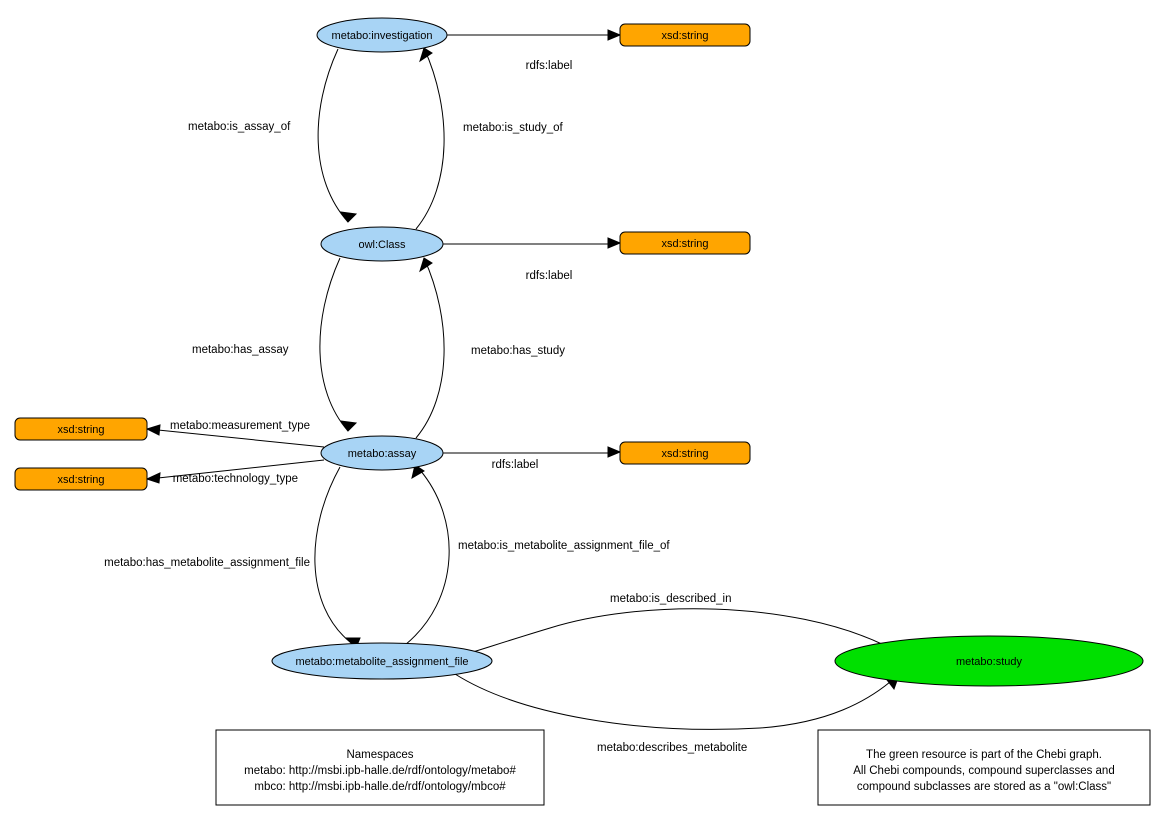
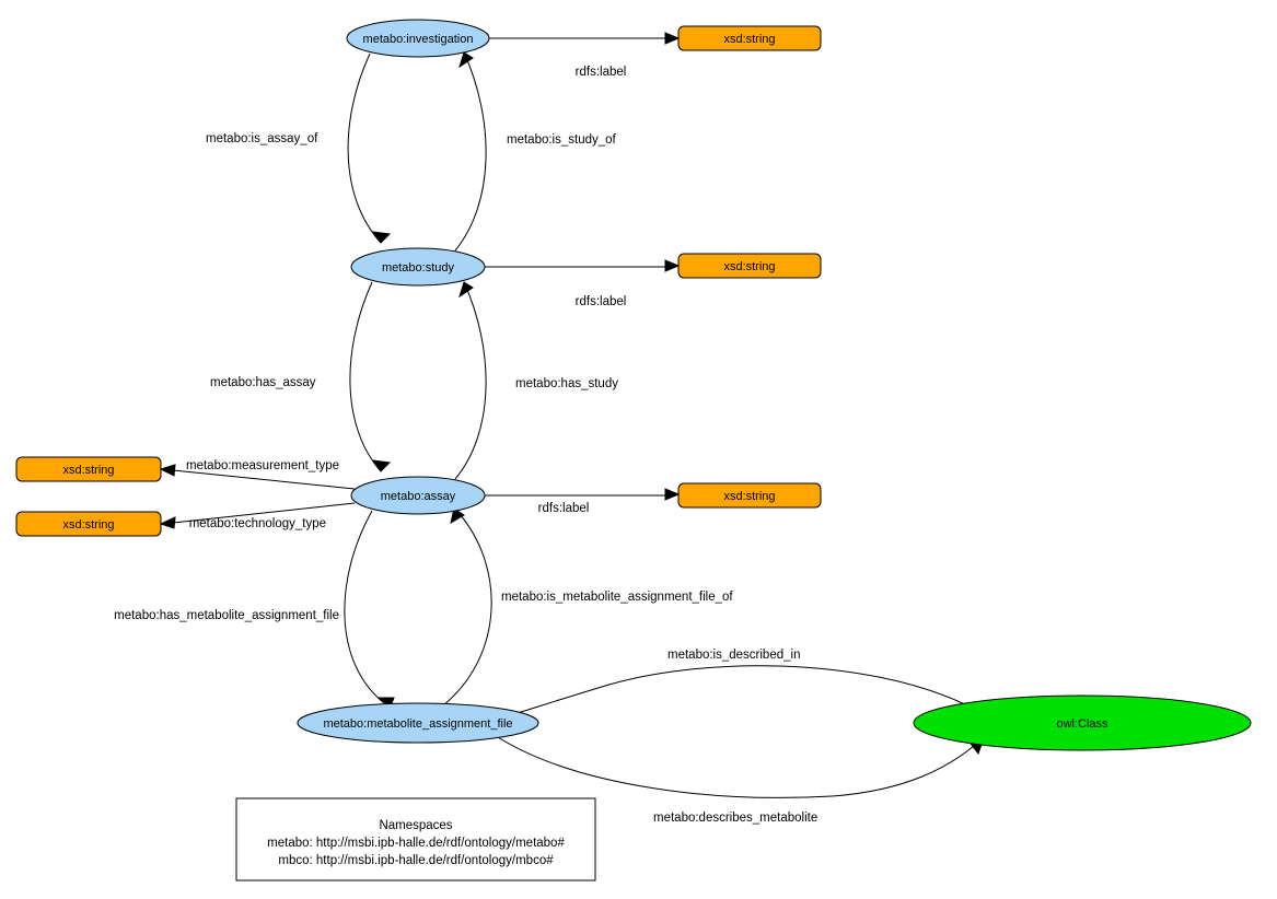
  metabo:investigation
- owl:Class
+ metabo:study
  metabo:assay
  metabo:metabolite_assignment_file
- metabo:study
+ owl:Class
  xsd:string
  xsd:string
  xsd:string
  xsd:string
  xsd:string
  metabo:is_assay_of
  metabo:is_study_of
  rdfs:label
  metabo:has_assay
  metabo:has_study
  rdfs:label
  metabo:measurement_type
  metabo:technology_type
  rdfs:label
  metabo:has_metabolite_assignment_file
  metabo:is_metabolite_assignment_file_of
  metabo:is_described_in
  metabo:describes_metabolite
  Namespaces
  metabo: http://msbi.ipb-halle.de/rdf/ontology/metabo#
  mbco: http://msbi.ipb-halle.de/rdf/ontology/mbco#
- The green resource is part of the Chebi graph.
- All Chebi compounds, compound superclasses and
- compound subclasses are stored as a "owl:Class"
